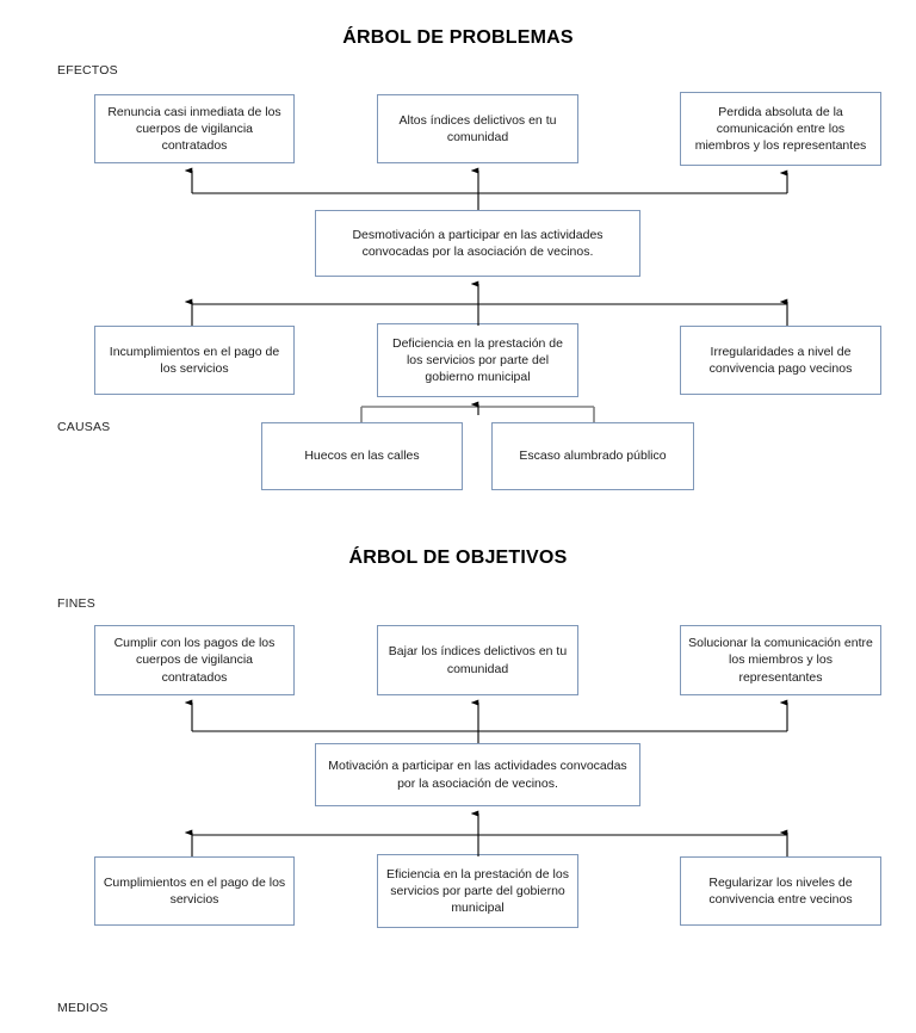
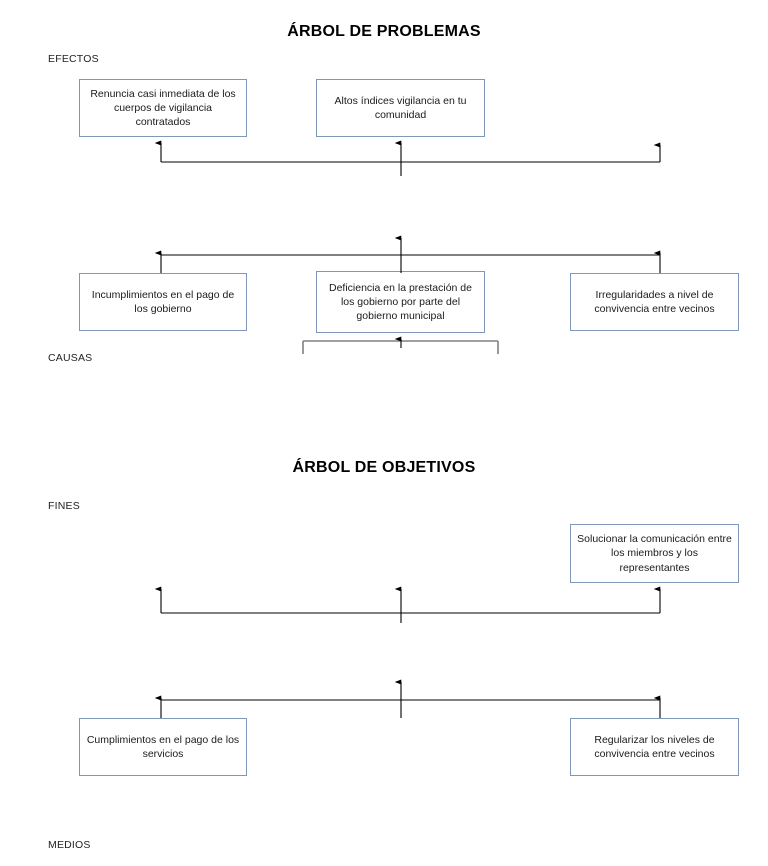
  ÁRBOL DE PROBLEMAS
  EFECTOS
  CAUSAS
  Renuncia casi inmediata de los cuerpos de vigilancia contratados
- Altos índices delictivos en tu comunidad
+ Altos índices vigilancia en tu comunidad
- Perdida absoluta de la comunicación entre los miembros y los representantes
- Desmotivación a participar en las actividades convocadas por la asociación de vecinos.
- Incumplimientos en el pago de los servicios
+ Incumplimientos en el pago de los gobierno
- Deficiencia en la prestación de los servicios por parte del gobierno municipal
+ Deficiencia en la prestación de los gobierno por parte del gobierno municipal
- Irregularidades a nivel de convivencia pago vecinos
+ Irregularidades a nivel de convivencia entre vecinos
- Huecos en las calles
- Escaso alumbrado público
  ÁRBOL DE OBJETIVOS
  FINES
  MEDIOS
- Cumplir con los pagos de los cuerpos de vigilancia contratados
- Bajar los índices delictivos en tu comunidad
  Solucionar la comunicación entre los miembros y los representantes
- Motivación a participar en las actividades convocadas por la asociación de vecinos.
  Cumplimientos en el pago de los servicios
- Eficiencia en la prestación de los servicios por parte del gobierno municipal
  Regularizar los niveles de convivencia entre vecinos
